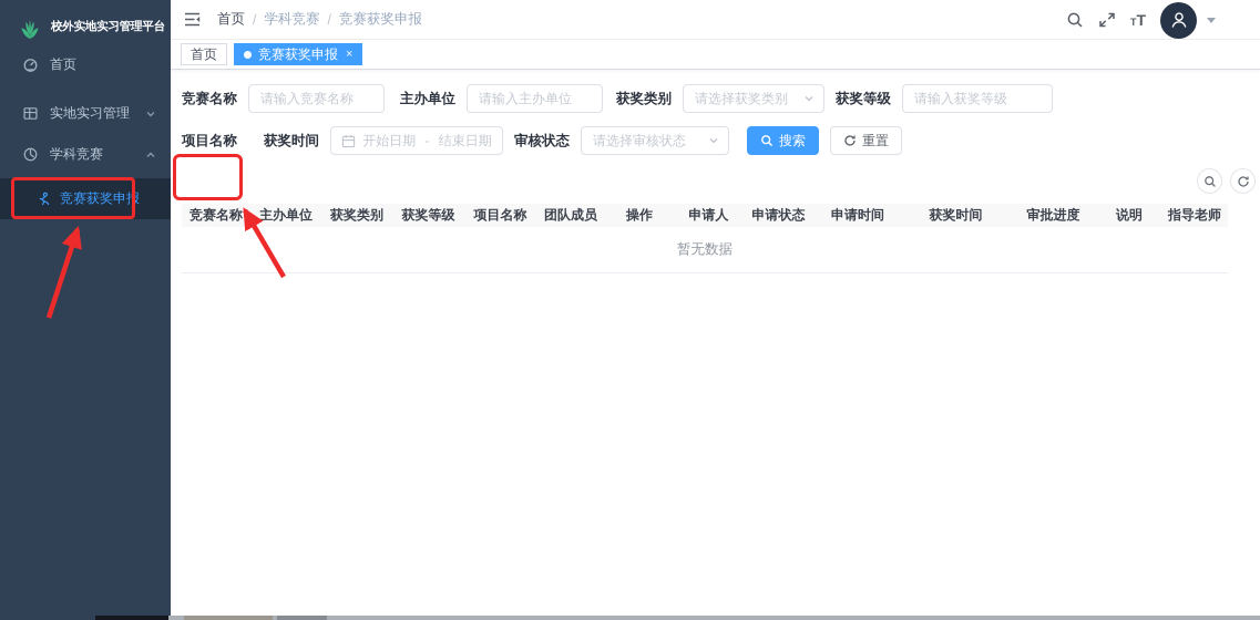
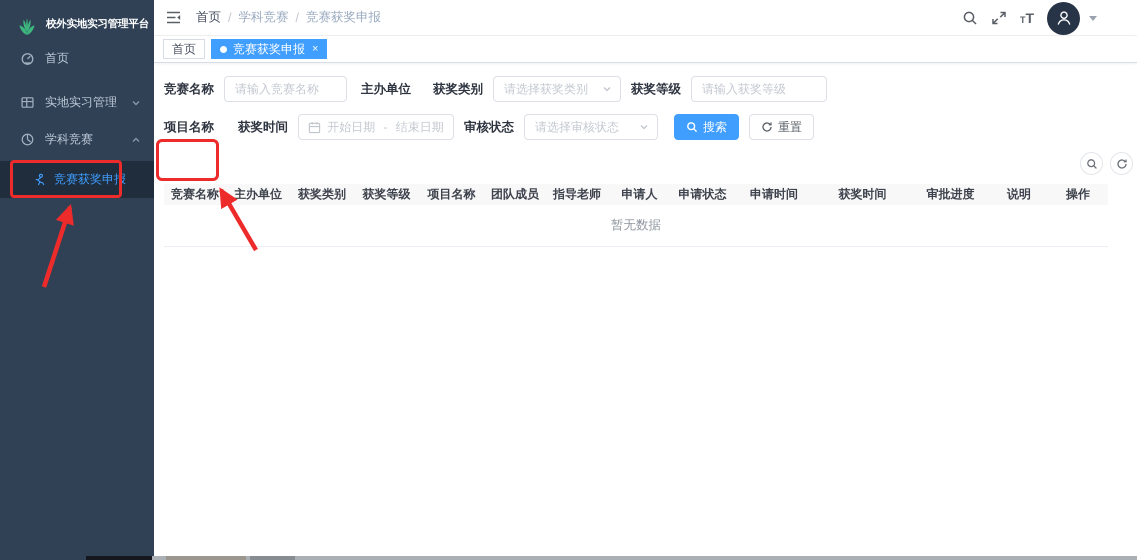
  校外实地实习管理平台
  首页
  实地实习管理
  学科竞赛
  竞赛获奖申报
  首页
  /
  学科竞赛
  /
  竞赛获奖申报
  T
  T
  首页
  竞赛获奖申报
  ×
  竞赛名称
  请输入竞赛名称
  主办单位
- 请输入主办单位
  获奖类别
  请选择获奖类别
  获奖等级
  请输入获奖等级
  项目名称
  获奖时间
  开始日期
  -
  结束日期
  审核状态
  请选择审核状态
  搜索
  重置
  竞赛名称
  主办单位
  获奖类别
  获奖等级
  项目名称
  团队成员
- 操作
+ 指导老师
  申请人
  申请状态
  申请时间
  获奖时间
  审批进度
  说明
- 指导老师
+ 操作
  暂无数据
